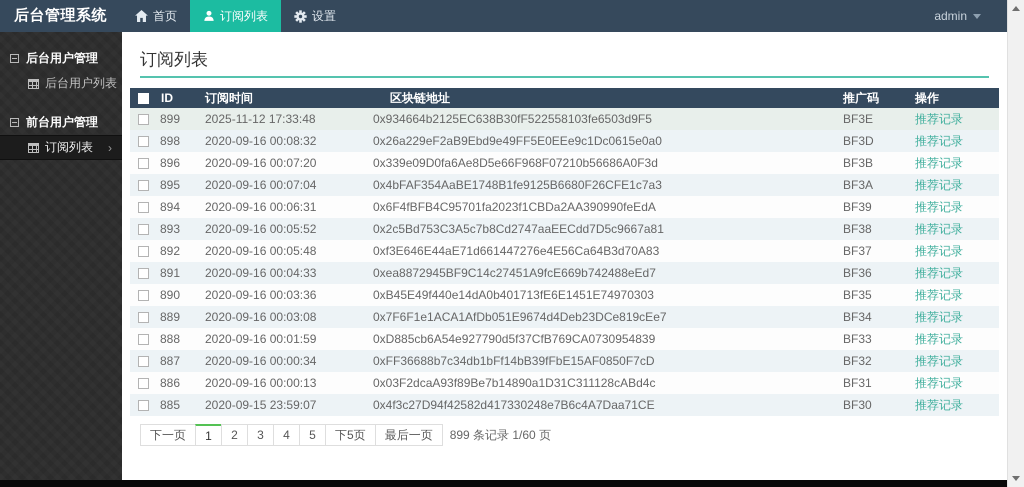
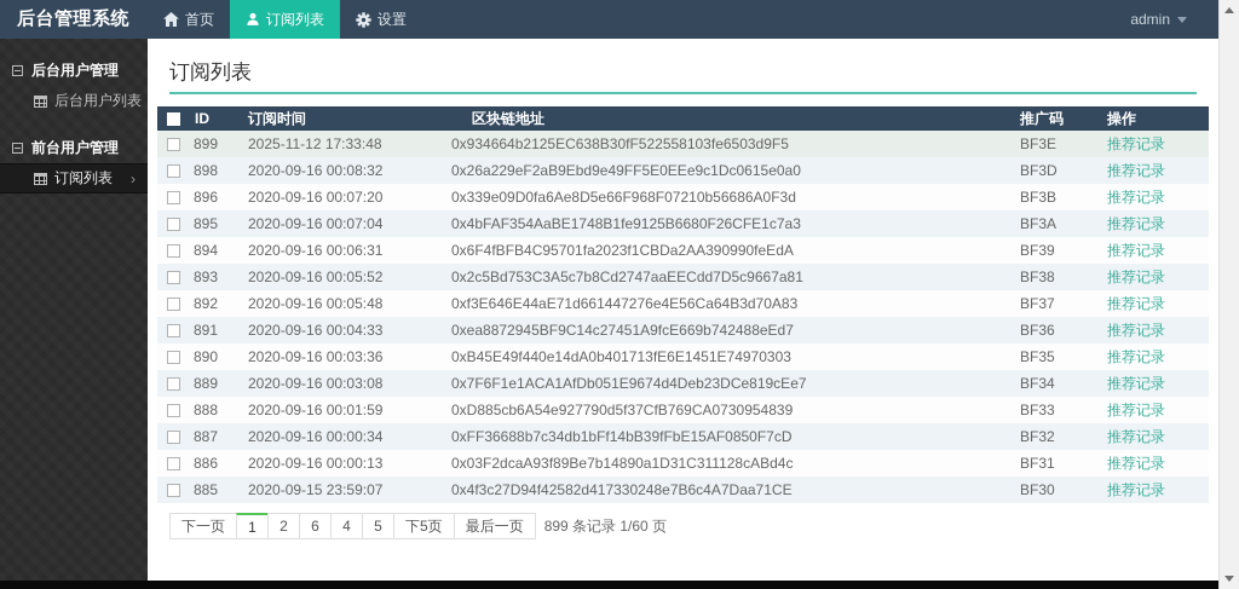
  后台管理系统
  首页
  订阅列表
  设置
  admin
  后台用户管理
  后台用户列表
  前台用户管理
  订阅列表
  ›
  订阅列表
  	ID	订阅时间	区块链地址	推广码	操作
  	899	2025-11-12 17:33:48	0x934664b2125EC638B30fF522558103fe6503d9F5	BF3E	推荐记录
  	898	2020-09-16 00:08:32	0x26a229eF2aB9Ebd9e49FF5E0EEe9c1Dc0615e0a0	BF3D	推荐记录
  	896	2020-09-16 00:07:20	0x339e09D0fa6Ae8D5e66F968F07210b56686A0F3d	BF3B	推荐记录
  	895	2020-09-16 00:07:04	0x4bFAF354AaBE1748B1fe9125B6680F26CFE1c7a3	BF3A	推荐记录
  	894	2020-09-16 00:06:31	0x6F4fBFB4C95701fa2023f1CBDa2AA390990feEdA	BF39	推荐记录
  	893	2020-09-16 00:05:52	0x2c5Bd753C3A5c7b8Cd2747aaEECdd7D5c9667a81	BF38	推荐记录
  	892	2020-09-16 00:05:48	0xf3E646E44aE71d661447276e4E56Ca64B3d70A83	BF37	推荐记录
  	891	2020-09-16 00:04:33	0xea8872945BF9C14c27451A9fcE669b742488eEd7	BF36	推荐记录
  	890	2020-09-16 00:03:36	0xB45E49f440e14dA0b401713fE6E1451E74970303	BF35	推荐记录
  	889	2020-09-16 00:03:08	0x7F6F1e1ACA1AfDb051E9674d4Deb23DCe819cEe7	BF34	推荐记录
  	888	2020-09-16 00:01:59	0xD885cb6A54e927790d5f37CfB769CA0730954839	BF33	推荐记录
  	887	2020-09-16 00:00:34	0xFF36688b7c34db1bFf14bB39fFbE15AF0850F7cD	BF32	推荐记录
  	886	2020-09-16 00:00:13	0x03F2dcaA93f89Be7b14890a1D31C311128cABd4c	BF31	推荐记录
  	885	2020-09-15 23:59:07	0x4f3c27D94f42582d417330248e7B6c4A7Daa71CE	BF30	推荐记录
  下一页
  1
  2
- 3
+ 6
  4
  5
  下5页
  最后一页
  899 条记录 1/60 页
